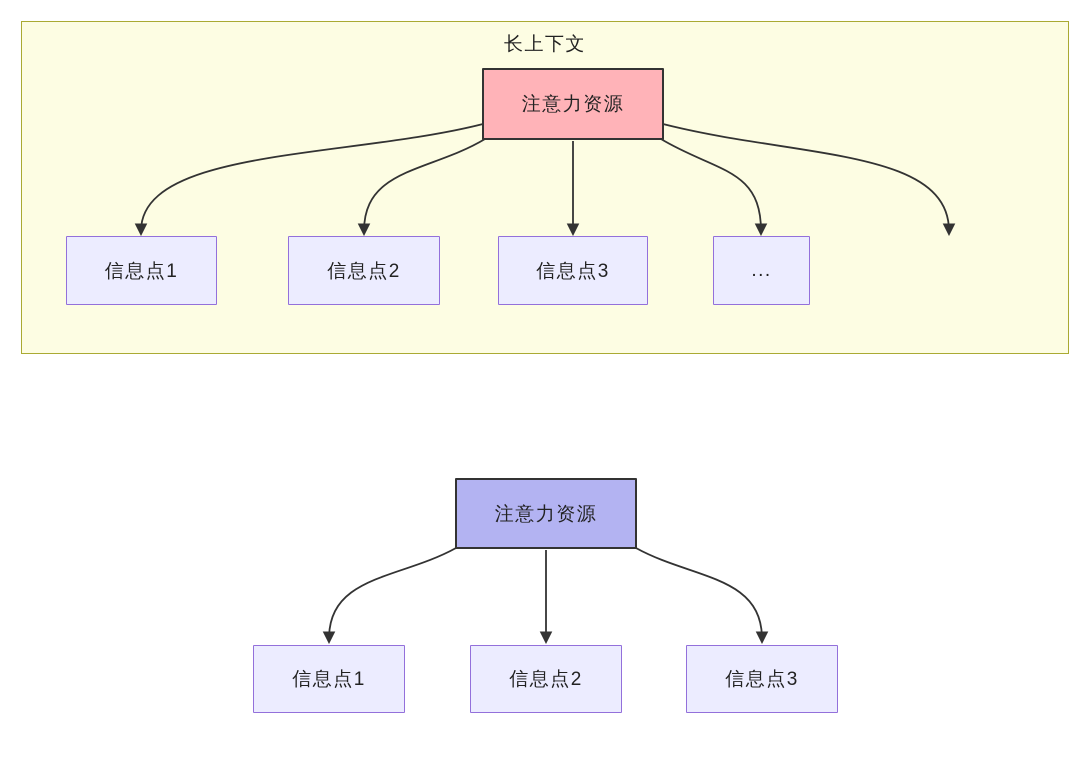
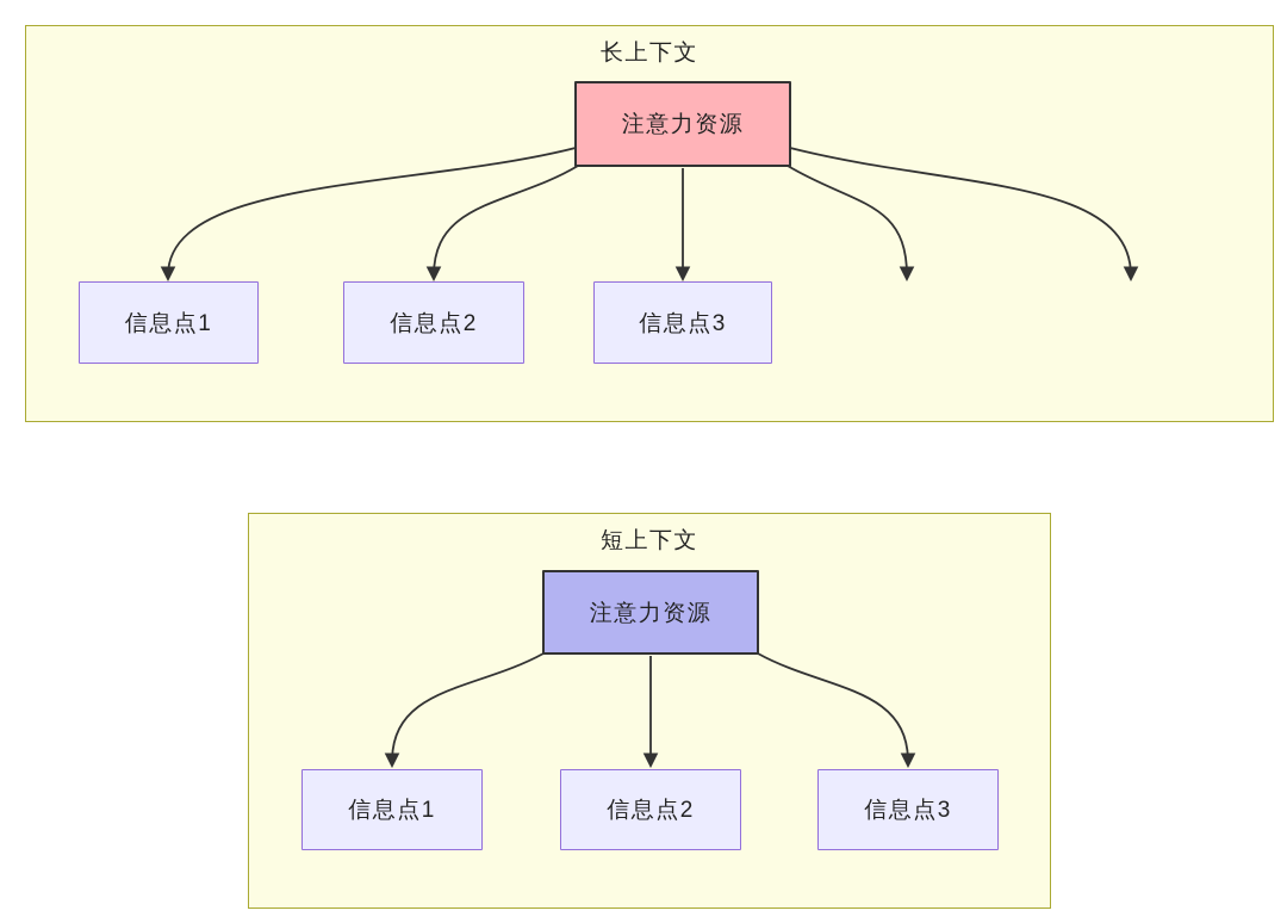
  长上下文
+ 短上下文
  注意力资源
  信息点1
  信息点2
  信息点3
- ...
  注意力资源
  信息点1
  信息点2
  信息点3
